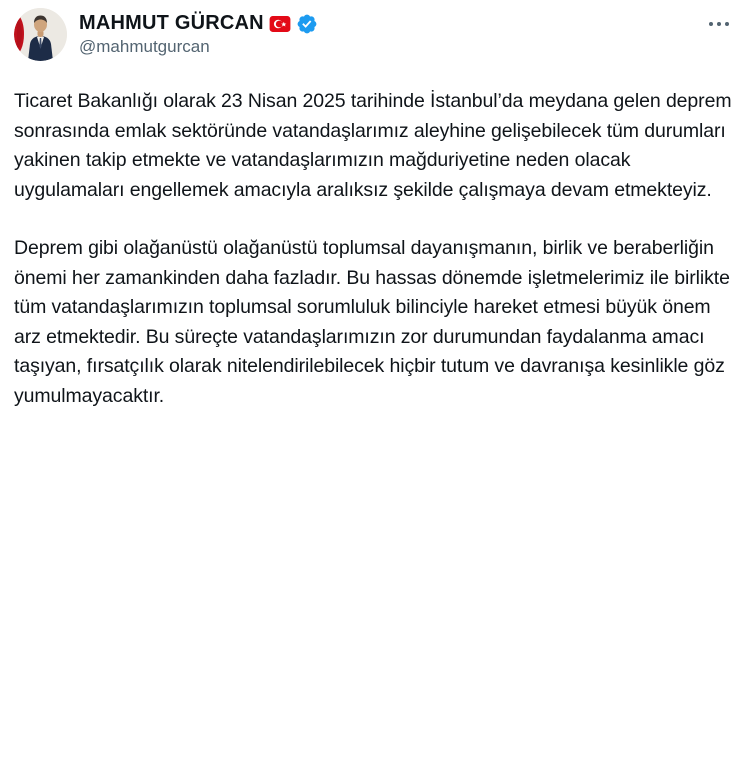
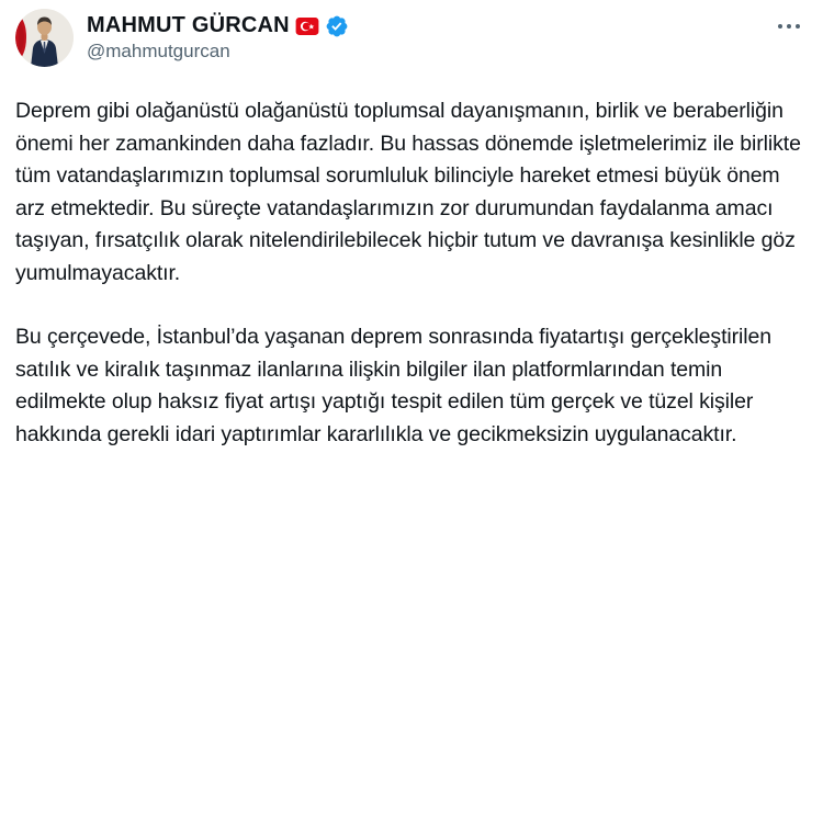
  MAHMUT GÜRCAN
  @mahmutgurcan
- Ticaret Bakanlığı olarak 23 Nisan 2025 tarihinde İstanbul’da meydana gelen deprem sonrasında emlak sektöründe vatandaşlarımız aleyhine gelişebilecek tüm durumları yakinen takip etmekte ve vatandaşlarımızın mağduriyetine neden olacak uygulamaları engellemek amacıyla aralıksız şekilde çalışmaya devam etmekteyiz.
  Deprem gibi olağanüstü olağanüstü toplumsal dayanışmanın, birlik ve beraberliğin önemi her zamankinden daha fazladır. Bu hassas dönemde işletmelerimiz ile birlikte tüm vatandaşlarımızın toplumsal sorumluluk bilinciyle hareket etmesi büyük önem arz etmektedir. Bu süreçte vatandaşlarımızın zor durumundan faydalanma amacı taşıyan, fırsatçılık olarak nitelendirilebilecek hiçbir tutum ve davranışa kesinlikle göz yumulmayacaktır.
+ Bu çerçevede, İstanbul’da yaşanan deprem sonrasında fiyatartışı gerçekleştirilen satılık ve kiralık taşınmaz ilanlarına ilişkin bilgiler ilan platformlarından temin edilmekte olup haksız fiyat artışı yaptığı tespit edilen tüm gerçek ve tüzel kişiler hakkında gerekli idari yaptırımlar kararlılıkla ve gecikmeksizin uygulanacaktır.
